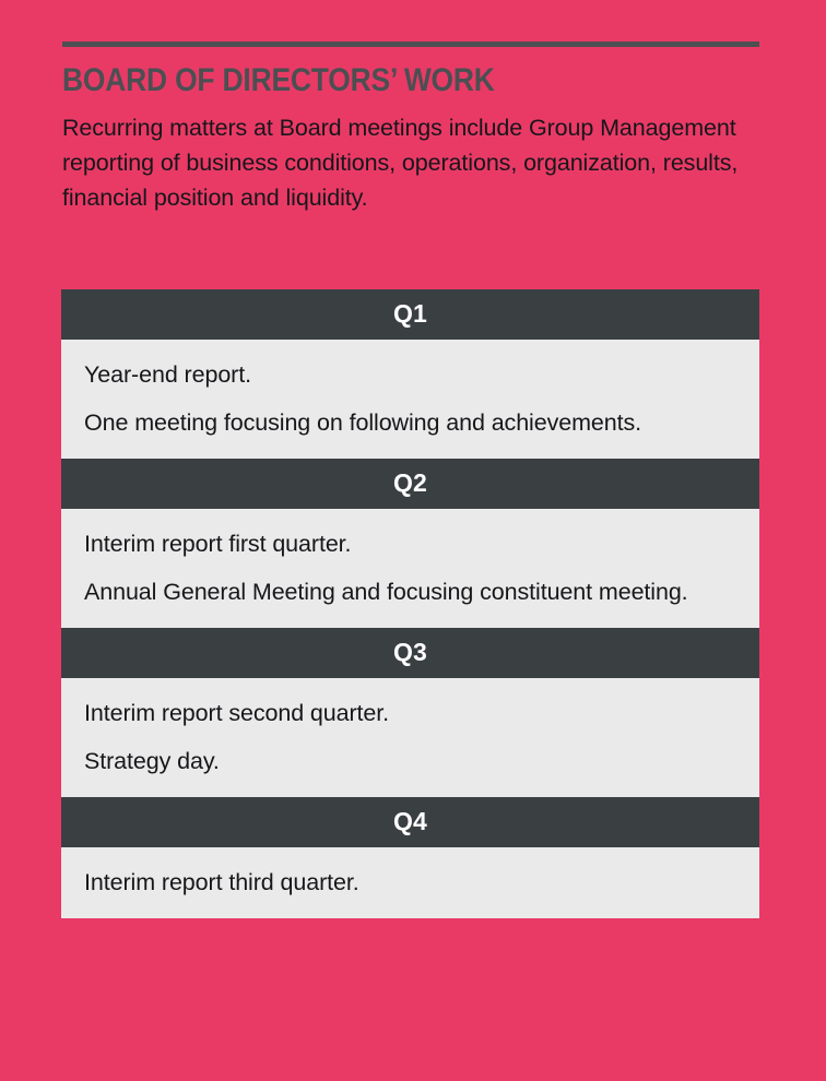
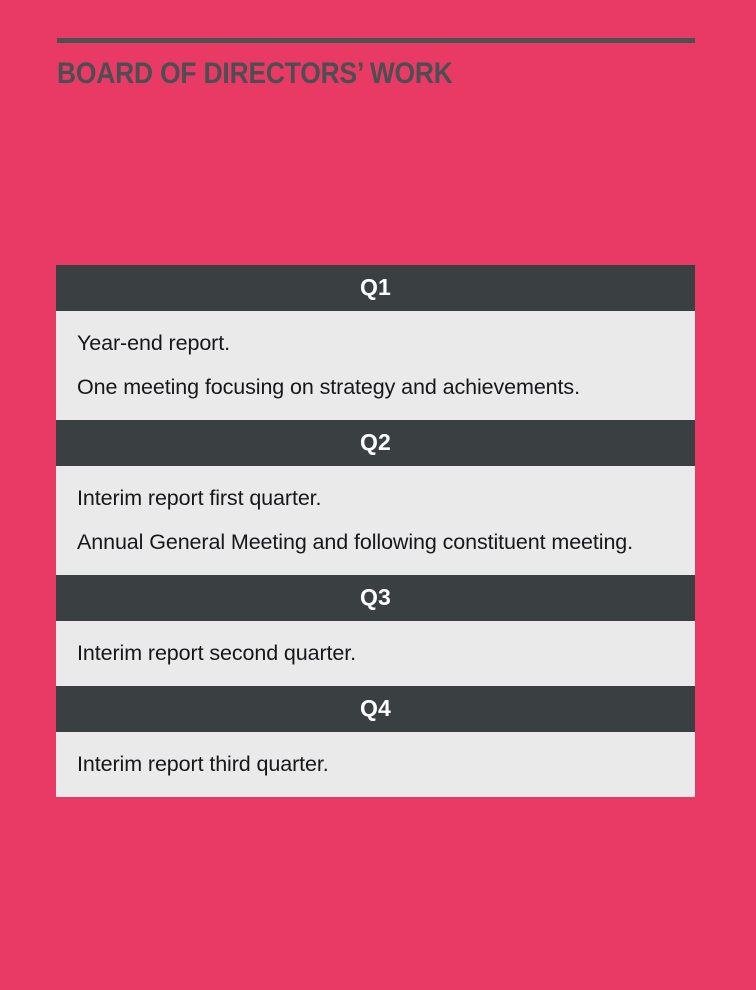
  BOARD OF DIRECTORS’ WORK
- Recurring matters at Board meetings include Group Management reporting of business conditions, operations, organization, results, financial position and liquidity.
  Q1
  Year-end report.
- One meeting focusing on following and achievements.
+ One meeting focusing on strategy and achievements.
  Q2
  Interim report first quarter.
- Annual General Meeting and focusing constituent meeting.
+ Annual General Meeting and following constituent meeting.
  Q3
  Interim report second quarter.
- Strategy day.
  Q4
  Interim report third quarter.
